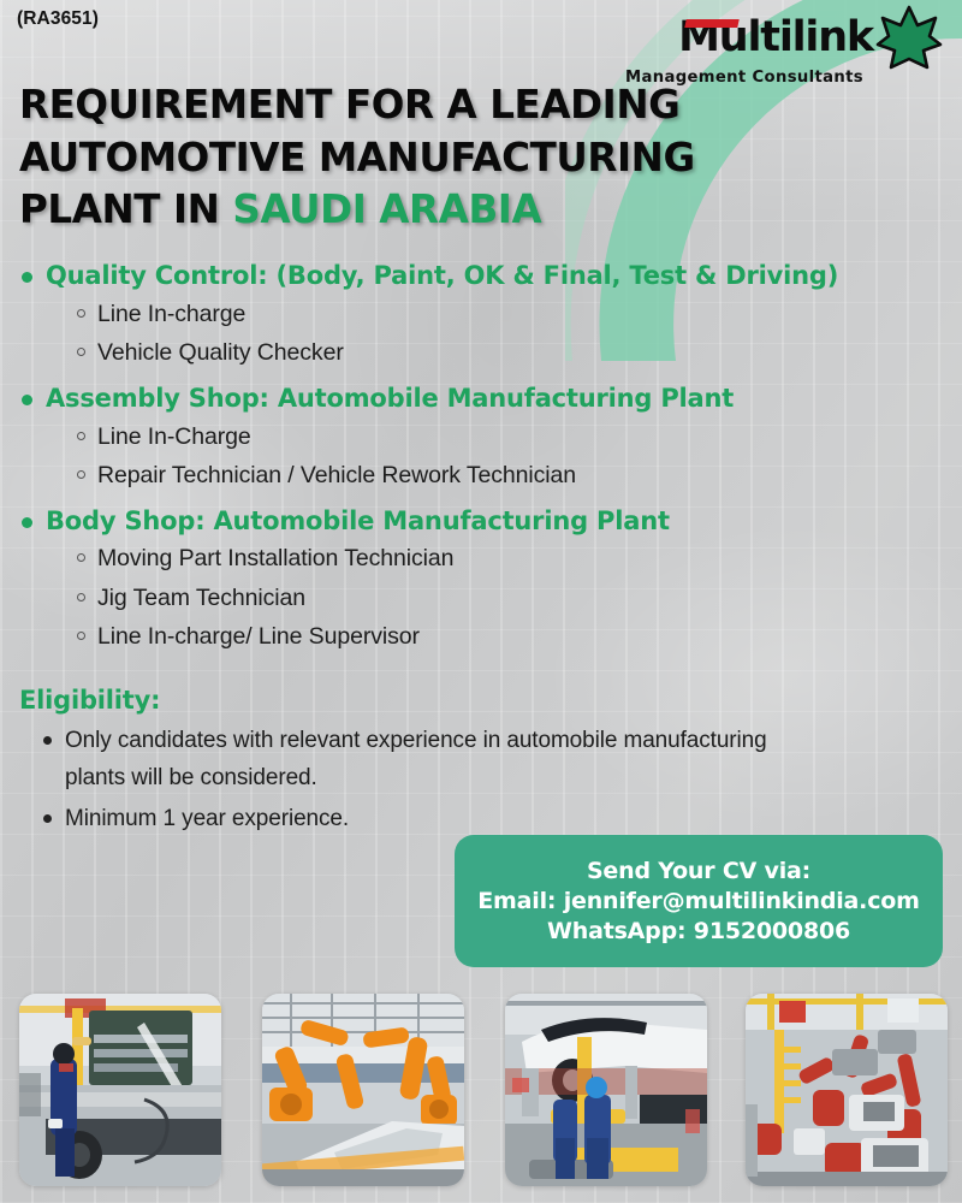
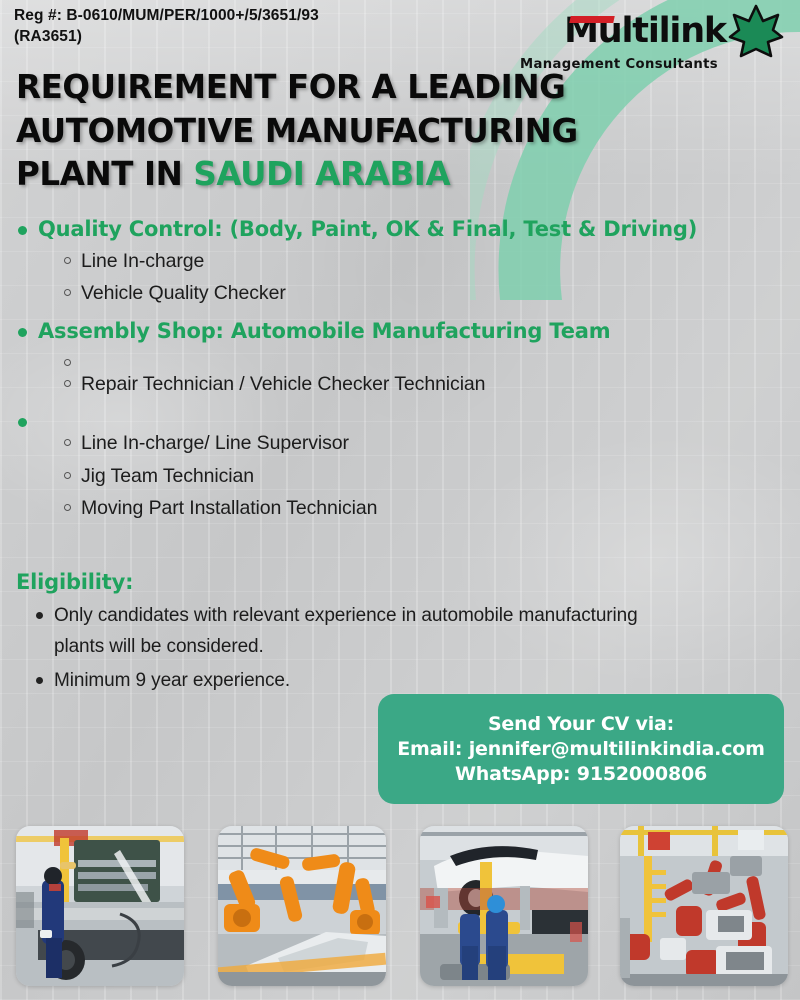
+ Reg #: B-0610/MUM/PER/1000+/5/3651/93
  (RA3651)
  Multilink
  Management Consultants
  REQUIREMENT FOR A LEADING
  AUTOMOTIVE MANUFACTURING
  PLANT IN SAUDI ARABIA
  Quality Control: (Body, Paint, OK & Final, Test & Driving)
  Line In-charge
  Vehicle Quality Checker
- Assembly Shop: Automobile Manufacturing Plant
+ Assembly Shop: Automobile Manufacturing Team
- Line In-Charge
- Repair Technician / Vehicle Rework Technician
+ Repair Technician / Vehicle Checker Technician
- Body Shop: Automobile Manufacturing Plant
- Moving Part Installation Technician
+ Line In-charge/ Line Supervisor
  Jig Team Technician
- Line In-charge/ Line Supervisor
+ Moving Part Installation Technician
  Eligibility:
  Only candidates with relevant experience in automobile manufacturing plants will be considered.
- Minimum 1 year experience.
+ Minimum 9 year experience.
  Send Your CV via:
  Email: jennifer@multilinkindia.com
  WhatsApp: 9152000806
